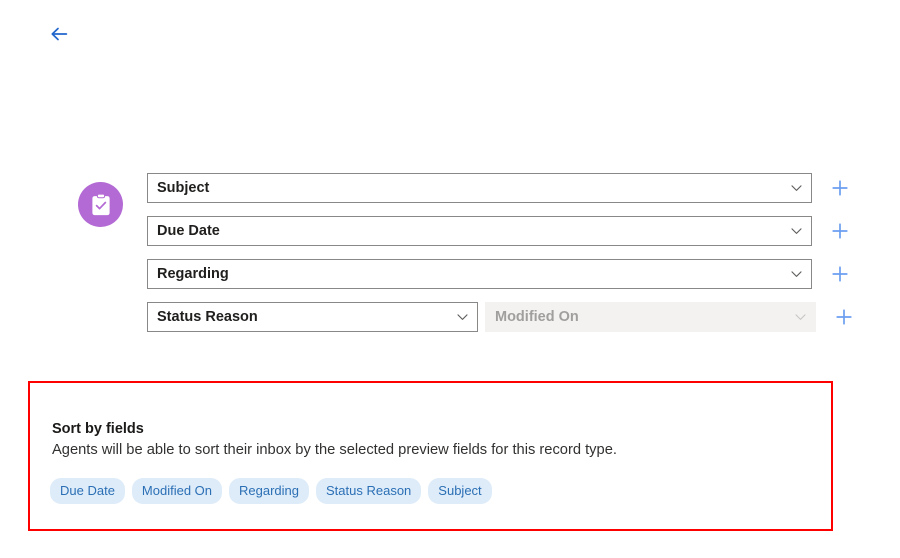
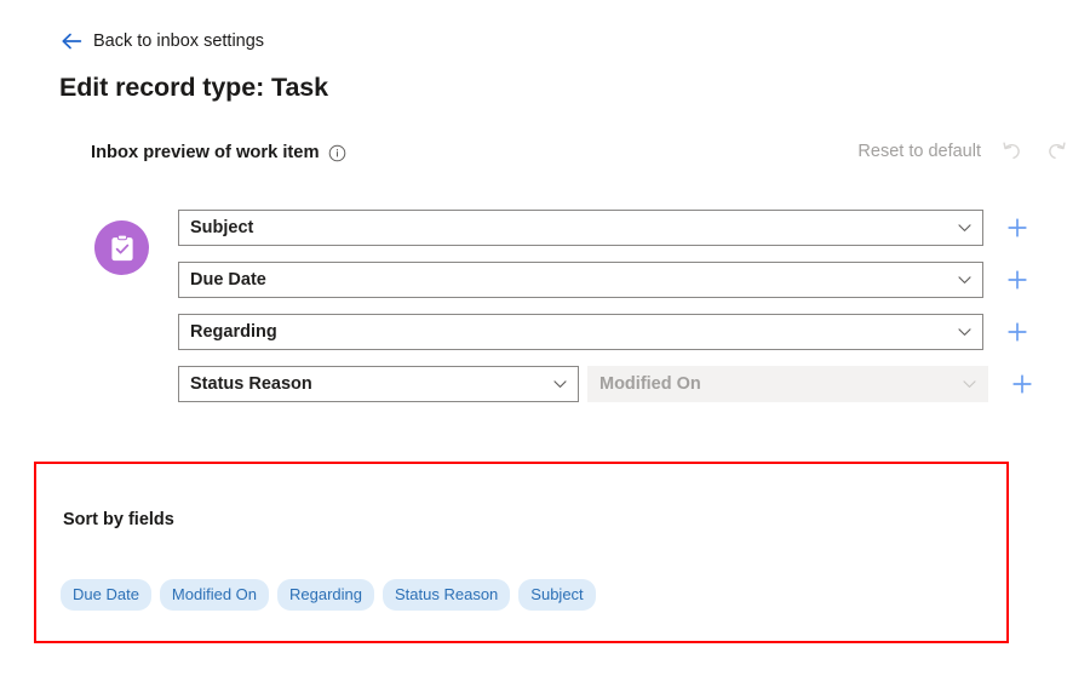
+ Back to inbox settings
+ Edit record type: Task
+ Inbox preview of work item
+ Reset to default
  Subject
  Due Date
  Regarding
  Status Reason
  Modified On
  Sort by fields
- Agents will be able to sort their inbox by the selected preview fields for this record type.
  Due Date
  Modified On
  Regarding
  Status Reason
  Subject
